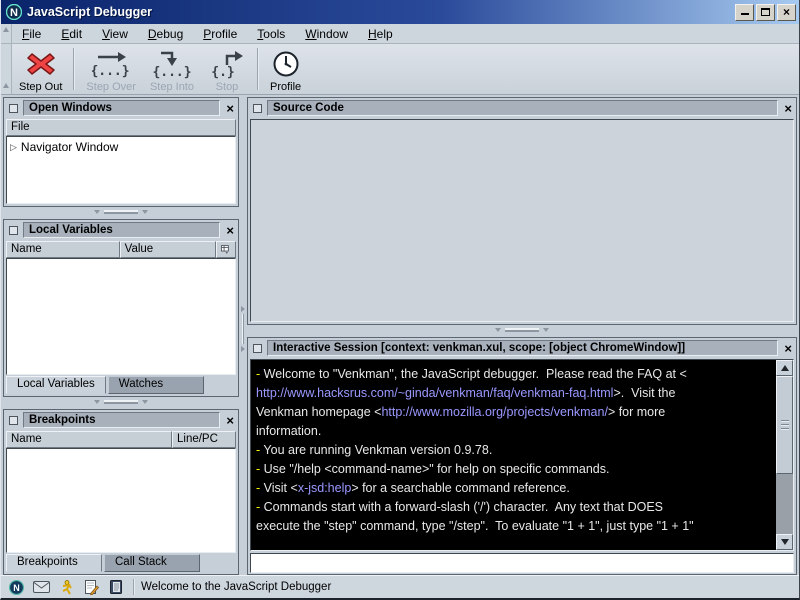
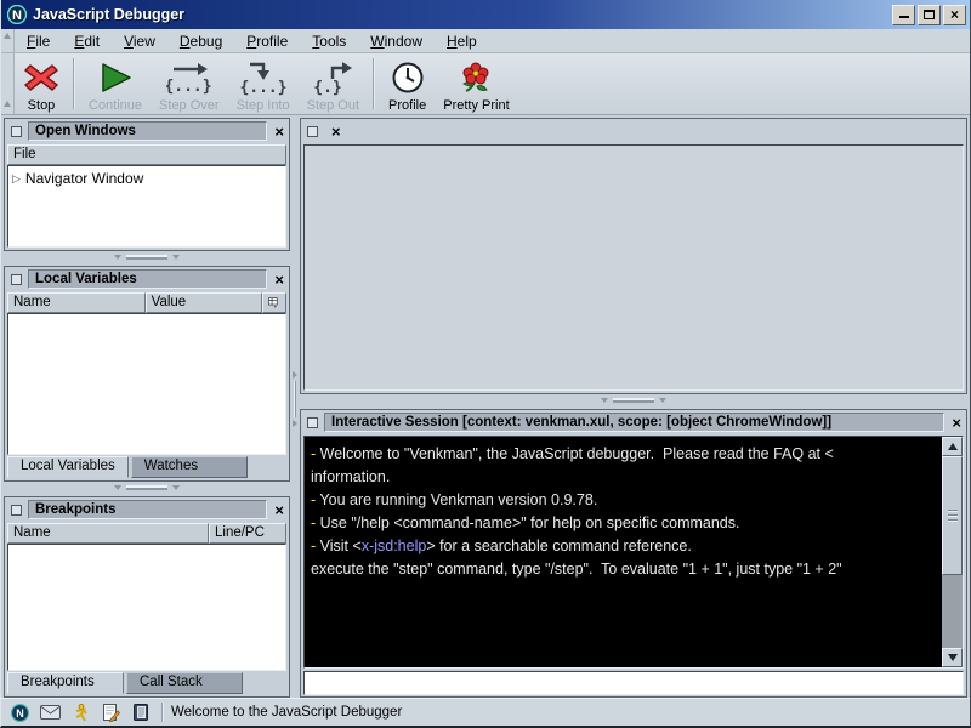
  N
  JavaScript Debugger
  ×
  File
  Edit
  View
  Debug
  Profile
  Tools
  Window
  Help
- Step Out
+ Stop
+ Continue
  {...}
  Step Over
  {...}
  Step Into
  {.}
- Stop
+ Step Out
  Profile
+ Pretty Print
  Open Windows
  ×
  File
  ▷
  Navigator Window
  Local Variables
  ×
  Name
  Value
  Local Variables
  Watches
  Breakpoints
  ×
  Name
  Line/PC
  Breakpoints
  Call Stack
- Source Code
  ×
  Interactive Session [context: venkman.xul, scope: [object ChromeWindow]]
  ×
  - Welcome to "Venkman", the JavaScript debugger. Please read the FAQ at <
- http://www.hacksrus.com/~ginda/venkman/faq/venkman-faq.html>. Visit the
- Venkman homepage <http://www.mozilla.org/projects/venkman/> for more
  information.
  - You are running Venkman version 0.9.78.
  - Use "/help <command-name>" for help on specific commands.
  - Visit <x-jsd:help> for a searchable command reference.
- - Commands start with a forward-slash ('/') character. Any text that DOES
- execute the "step" command, type "/step". To evaluate "1 + 1", just type "1 + 1"
+ execute the "step" command, type "/step". To evaluate "1 + 1", just type "1 + 2"
  N
  Welcome to the JavaScript Debugger
